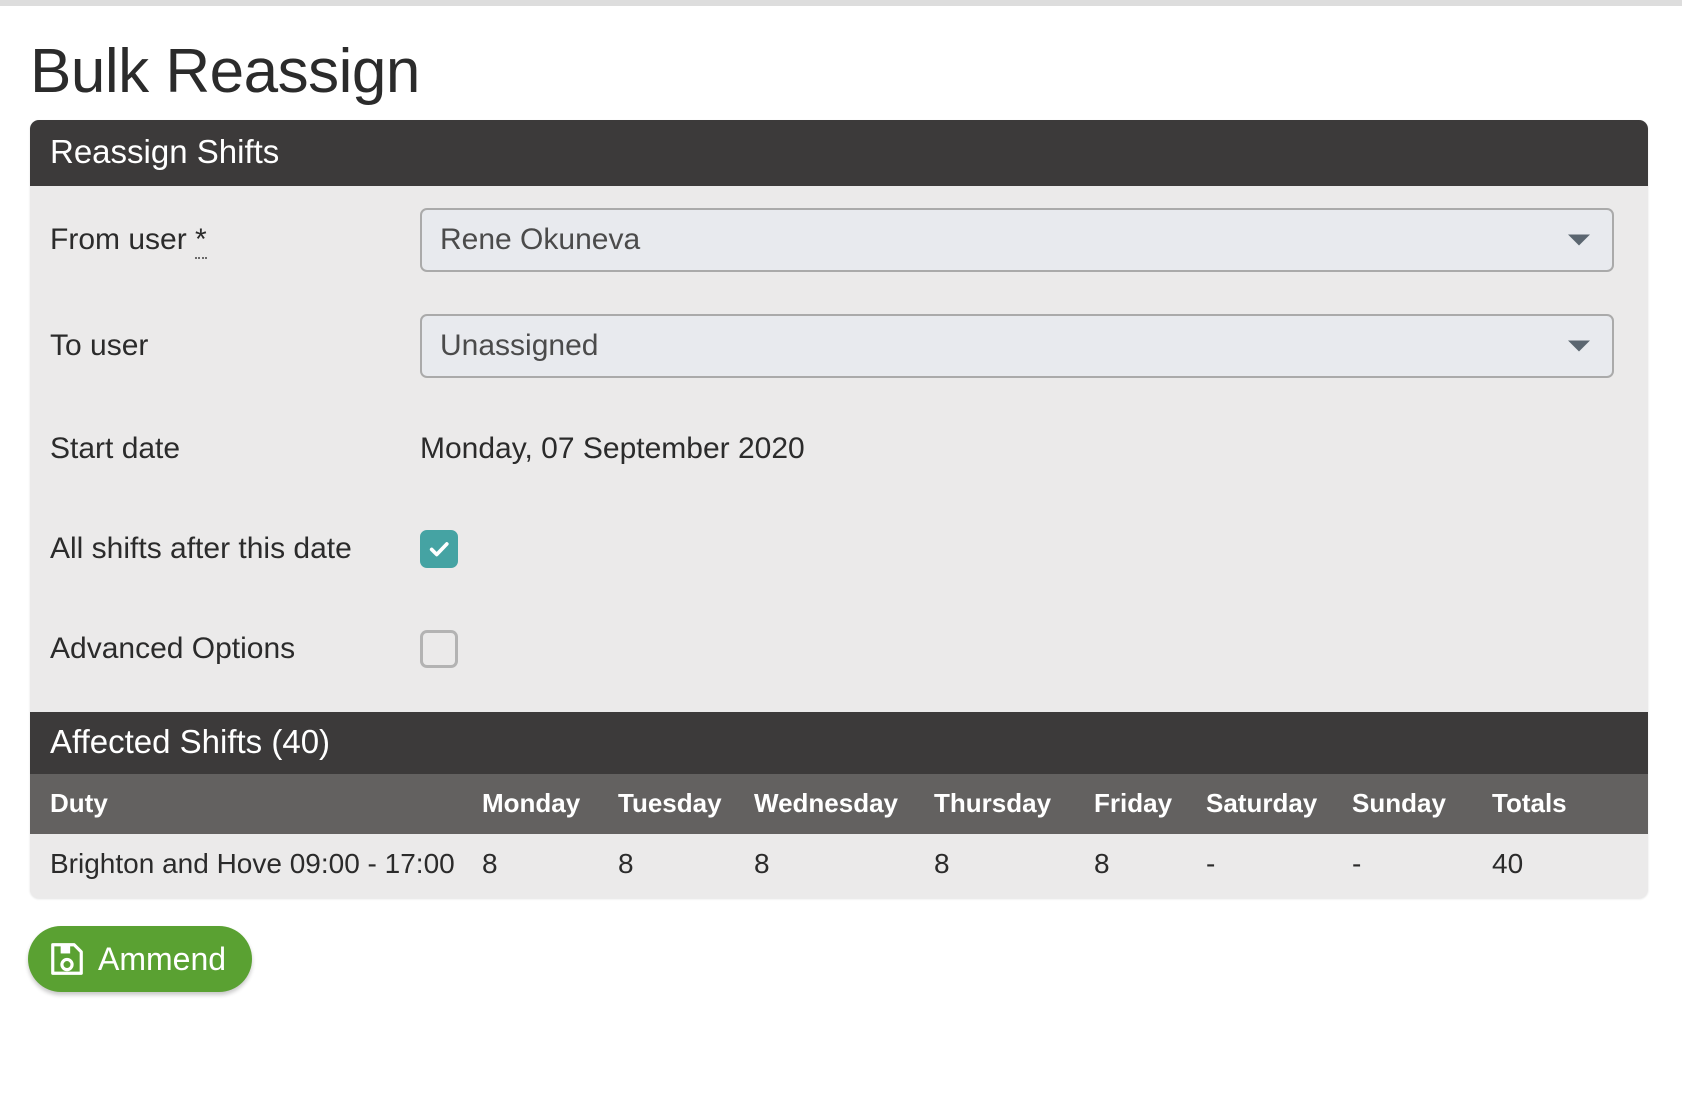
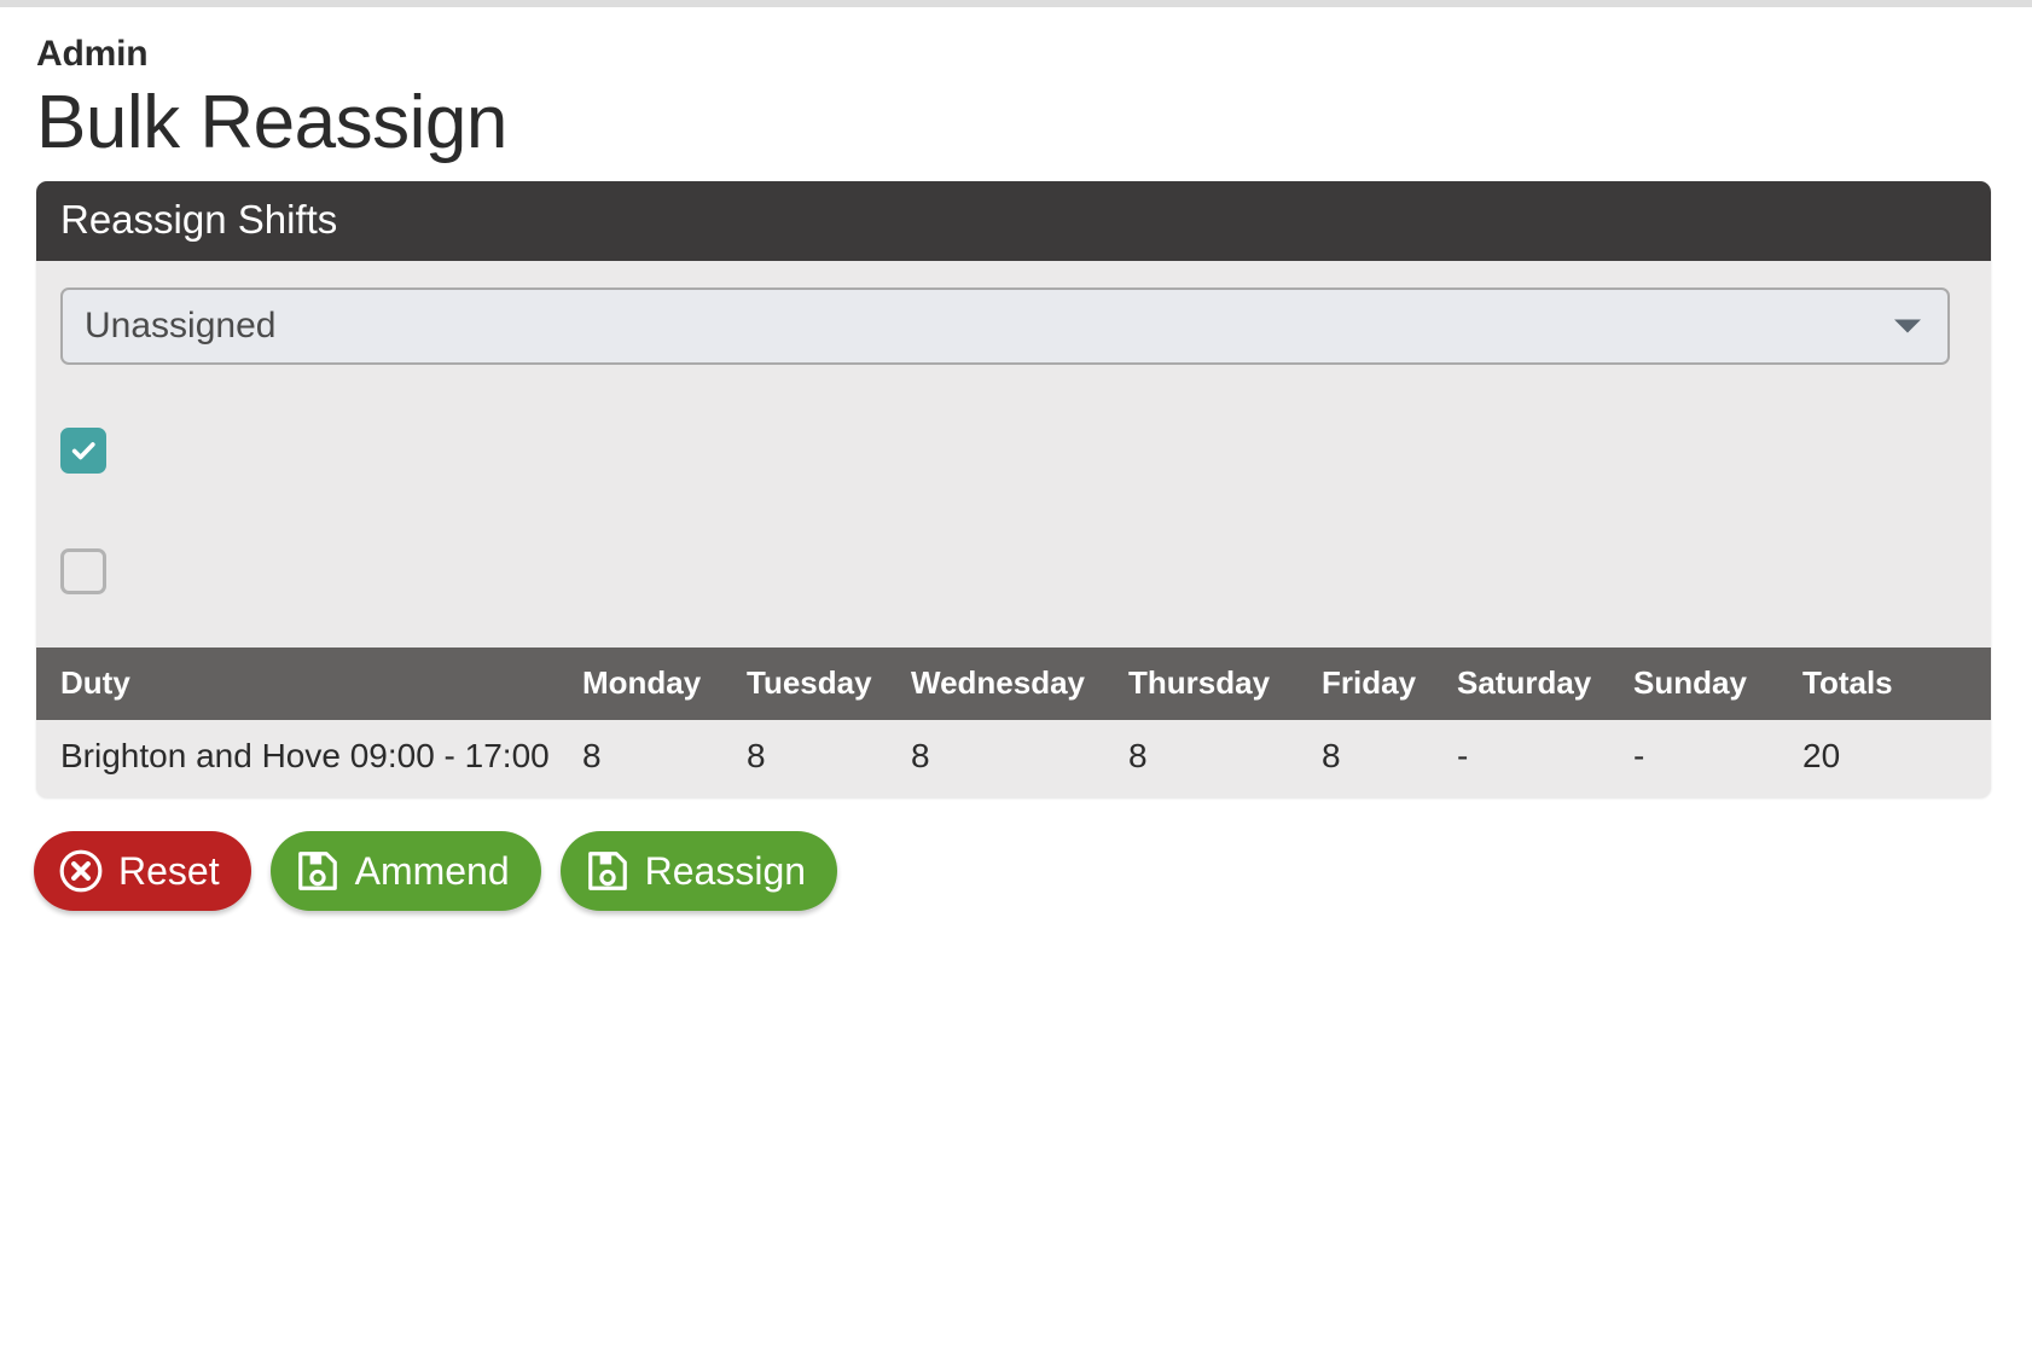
+ Admin
  Bulk Reassign
  Reassign Shifts
- From user *
- Rene Okuneva
- To user
  Unassigned
- Start date
- Monday, 07 September 2020
- All shifts after this date
- Advanced Options
- Affected Shifts (40)
  Duty	Monday	Tuesday	Wednesday	Thursday	Friday	Saturday	Sunday	Totals
- Brighton and Hove 09:00 - 17:00	8	8	8	8	8	-	-	40
+ Brighton and Hove 09:00 - 17:00	8	8	8	8	8	-	-	20
+ Reset
  Ammend
+ Reassign
